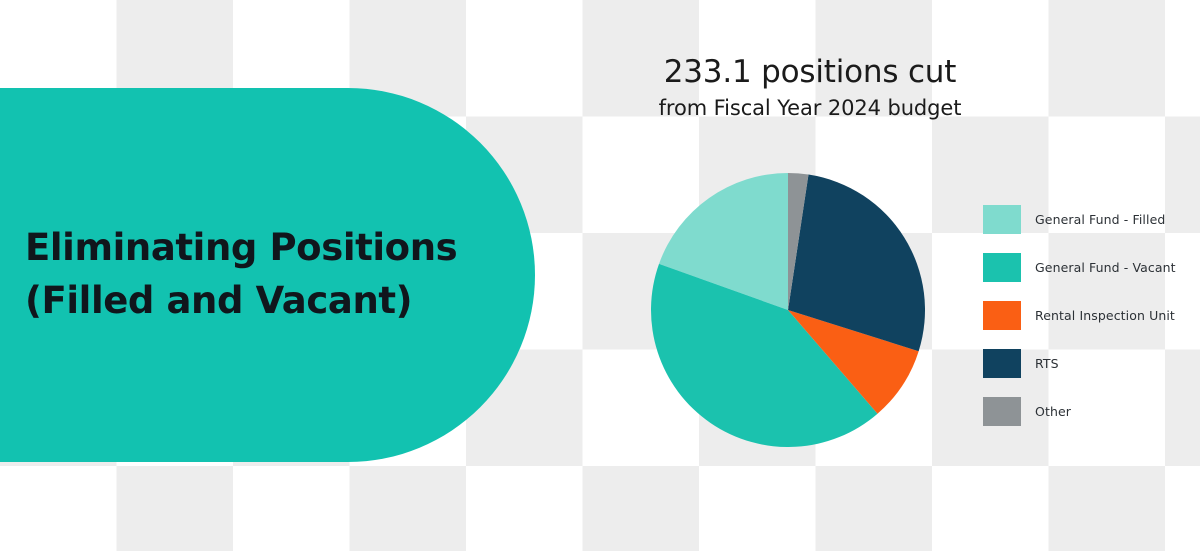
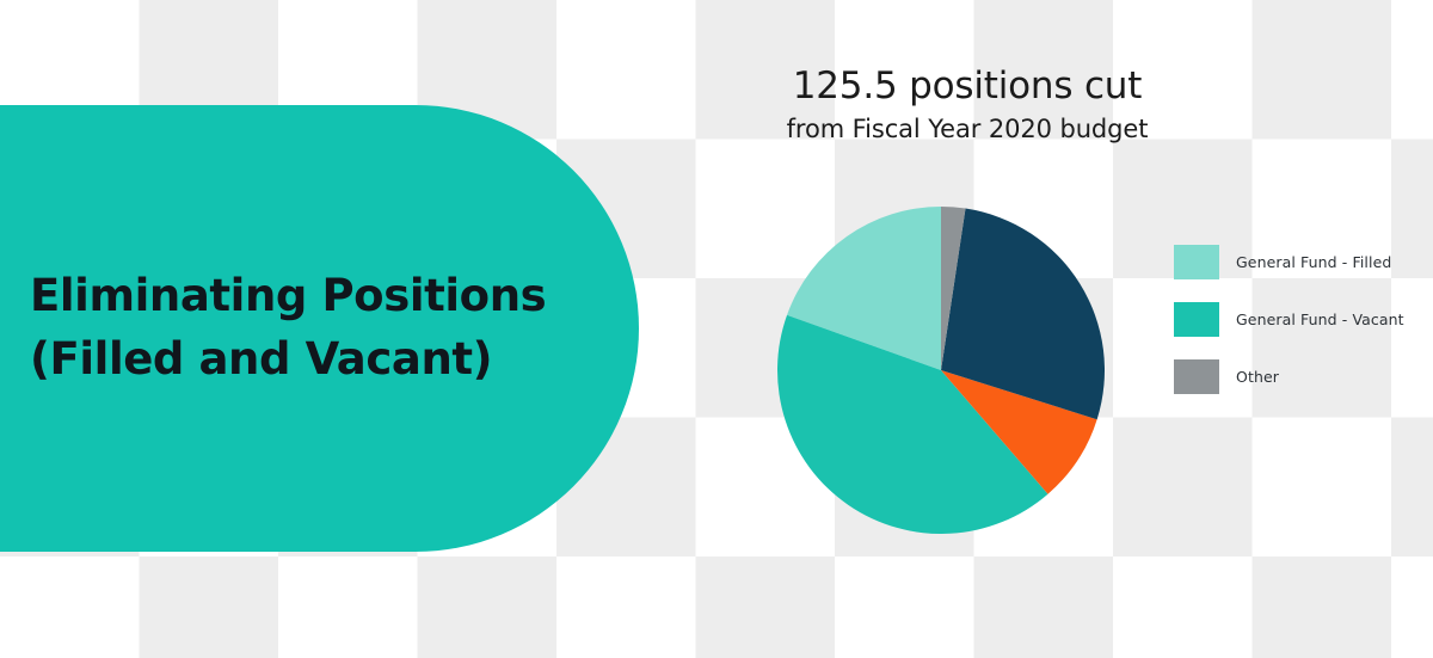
  Eliminating Positions
  (Filled and Vacant)
- 233.1 positions cut
+ 125.5 positions cut
- from Fiscal Year 2024 budget
+ from Fiscal Year 2020 budget
  General Fund - Filled
  General Fund - Vacant
- Rental Inspection Unit
- RTS
  Other
